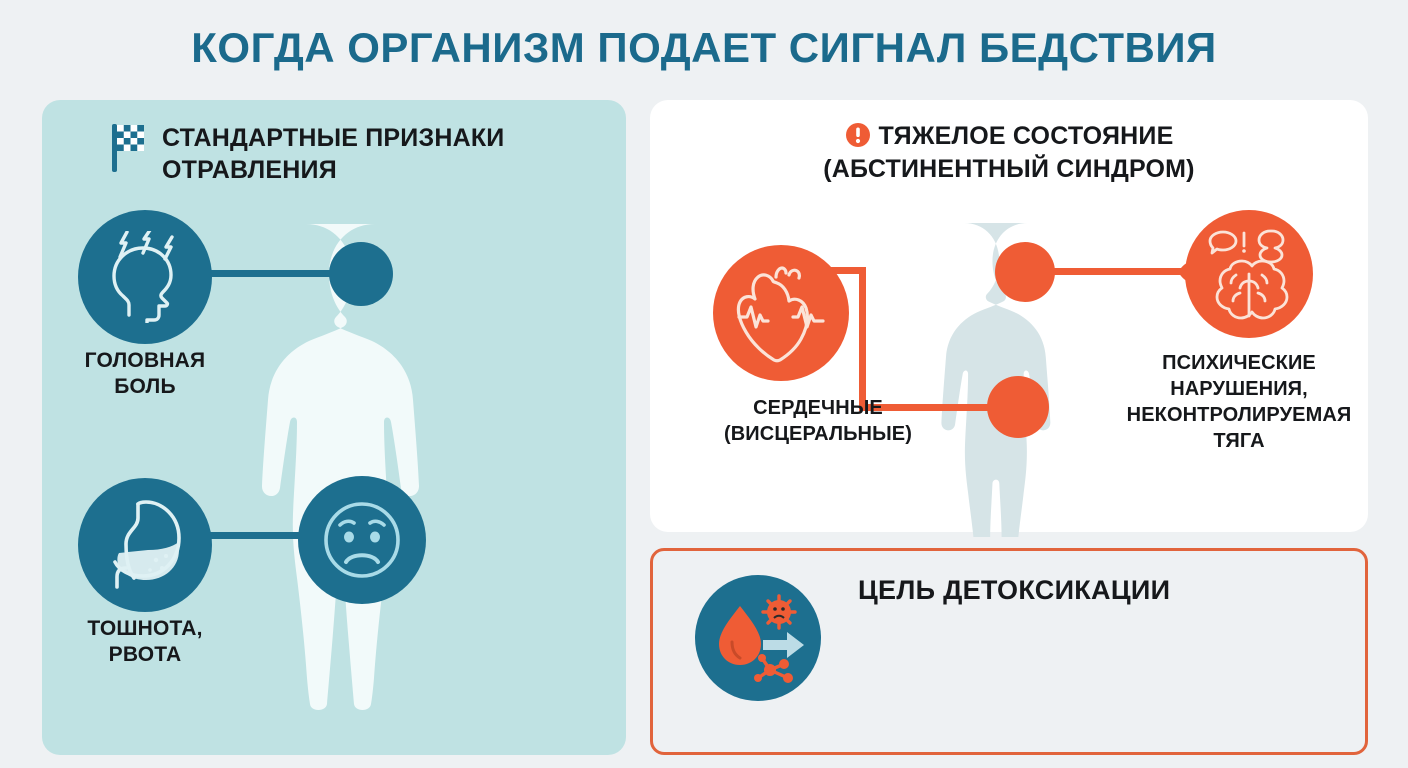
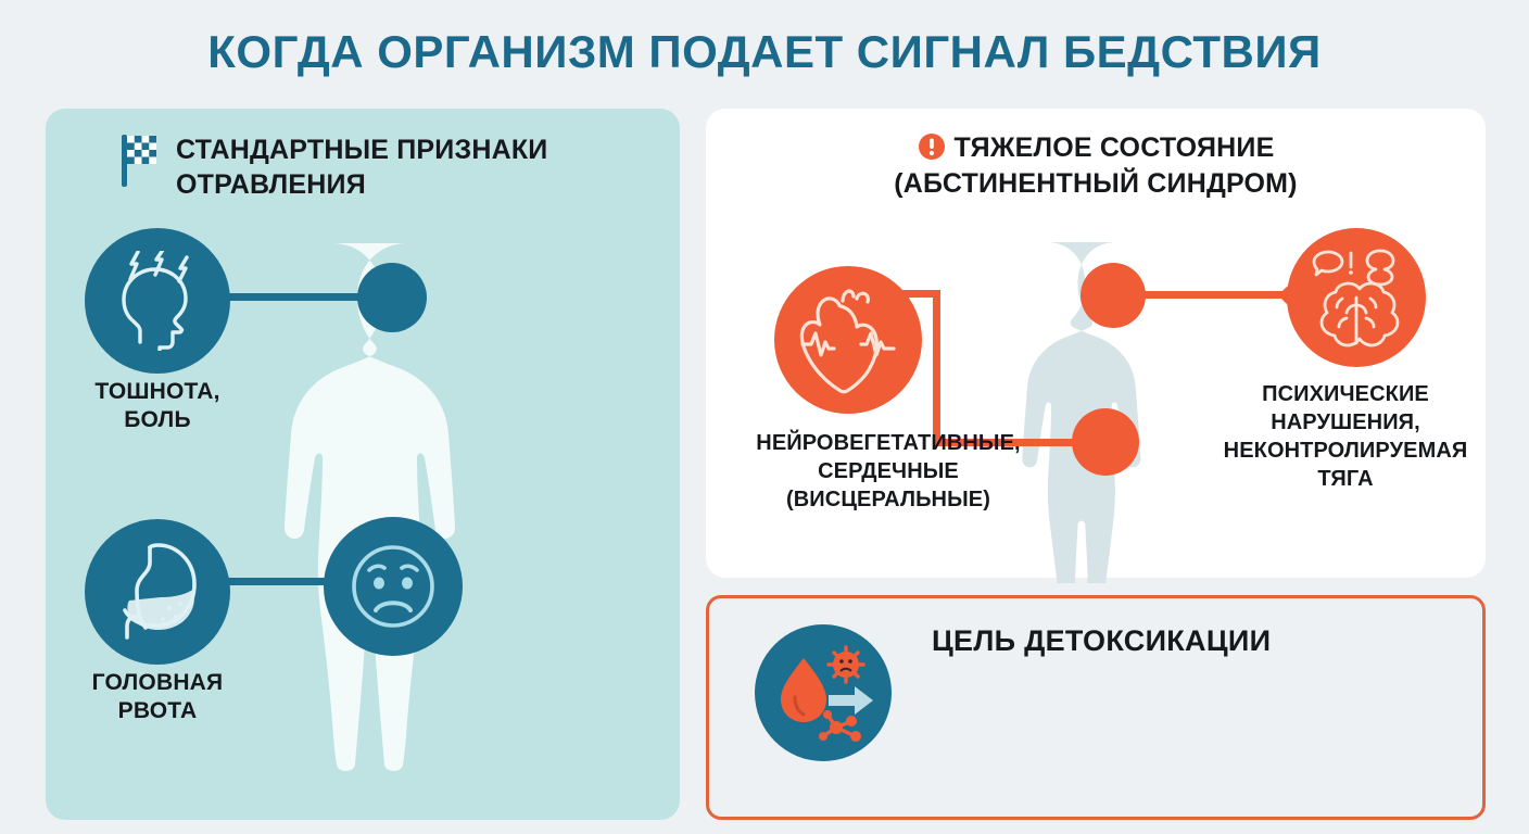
  КОГДА ОРГАНИЗМ ПОДАЕТ СИГНАЛ БЕДСТВИЯ
  СТАНДАРТНЫЕ ПРИЗНАКИ
  ОТРАВЛЕНИЯ
- ГОЛОВНАЯ
+ ТОШНОТА,
  БОЛЬ
- ТОШНОТА,
+ ГОЛОВНАЯ
  РВОТА
  ТЯЖЕЛОЕ СОСТОЯНИЕ
  (АБСТИНЕНТНЫЙ СИНДРОМ)
+ НЕЙРОВЕГЕТАТИВНЫЕ,
  СЕРДЕЧНЫЕ
  (ВИСЦЕРАЛЬНЫЕ)
  ПСИХИЧЕСКИЕ
  НАРУШЕНИЯ,
  НЕКОНТРОЛИРУЕМАЯ
  ТЯГА
  ЦЕЛЬ ДЕТОКСИКАЦИИ
